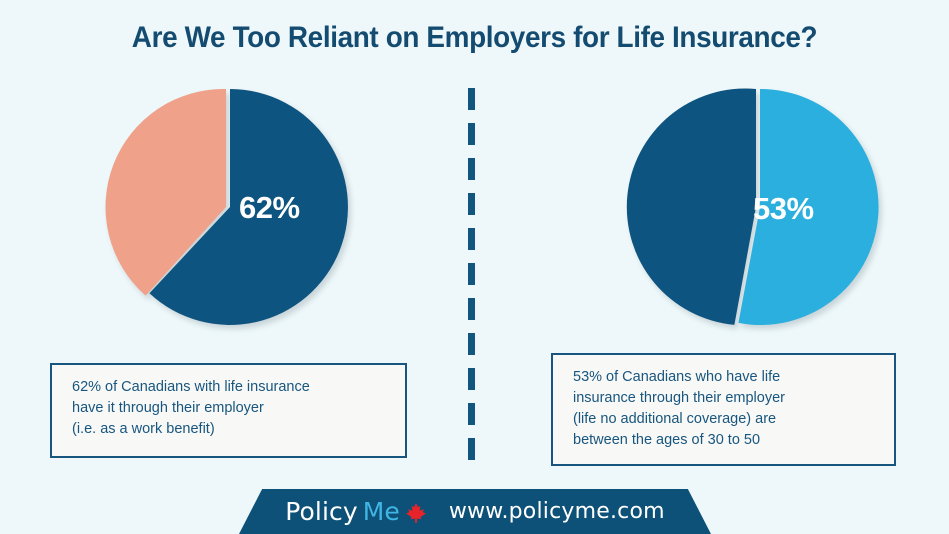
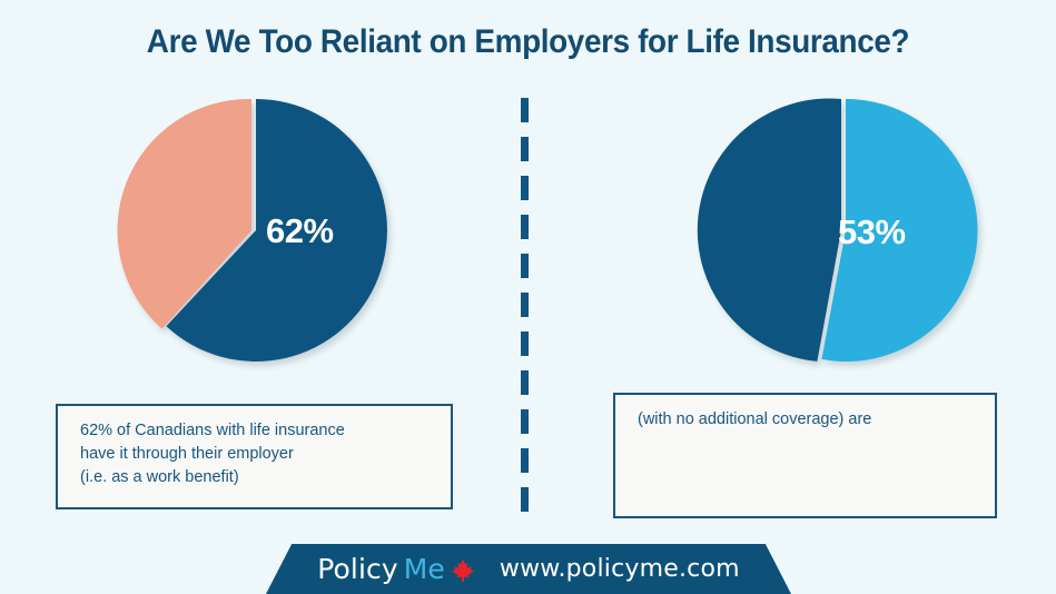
  Are We Too Reliant on Employers for Life Insurance?
  62%
  53%
  62% of Canadians with life insurance
  have it through their employer
  (i.e. as a work benefit)
- 53% of Canadians who have life
- insurance through their employer
- (life no additional coverage) are
+ (with no additional coverage) are
- between the ages of 30 to 50
  Policy
  Me
  www.policyme.com
